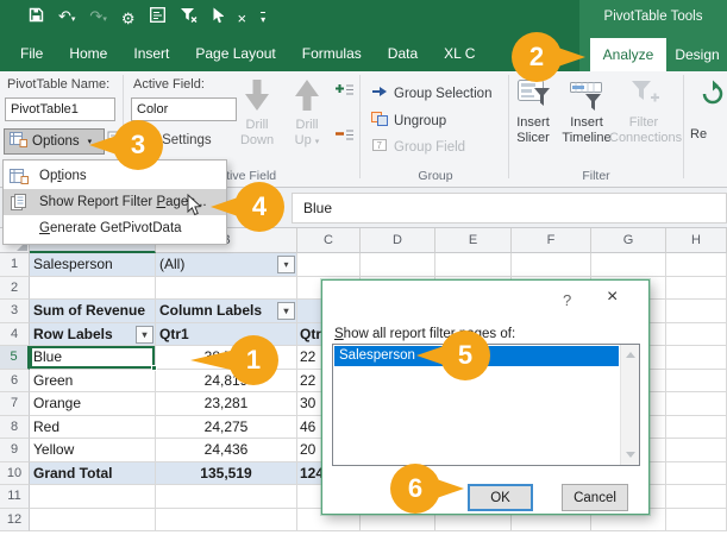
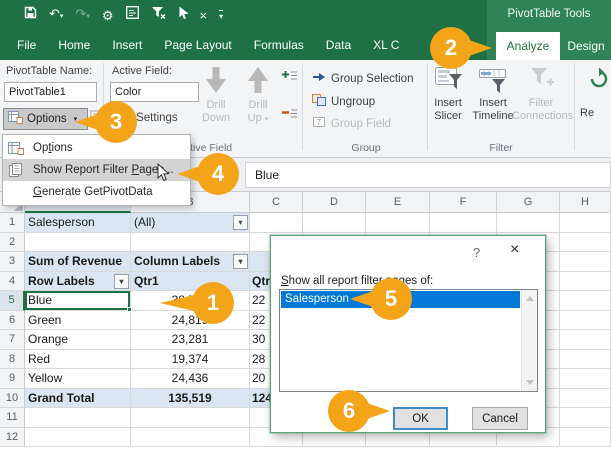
  PivotTable Tools
  ⚙︎
  ×
  ▾
  File
  Home
  Insert
  Page Layout
  Formulas
  Data
  XL C
  Analyze
  Design
  PivotTable Name:
  PivotTable1
  Options
  Active Field:
  Color
  Drill
  Down
  Drill
  tive Field
  Group Selection
  Ungroup
  7
  Group Field
  Group
  Insert
  Slicer
  Insert
  Timeline
  Filter
  Connections
  Filter
  Re
  Blue
  C
  D
  E
  F
  G
  H
  1
  Salesperson
  (All)
  ▾
  2
  3
  Sum of Revenue
  Column Labels
  ▾
  4
  Row Labels
  ▾
  Qtr1
  Qtr
  5
  Blue
  22
  6
  Green
  24,81
  22
  7
  Orange
  23,281
  30
  8
  Red
- 24,275
+ 19,374
- 46
+ 28
  9
  Yellow
  24,436
  20
  10
  Grand Total
  135,519
  124
  11
  12
  Options
  Show Report Filter Page...
  Generate GetPivotData
  ?
  ×
  Show all report filtees of:
  Salesperson
  OK
  Cancel
  1
  2
  3
  4
  5
  6
